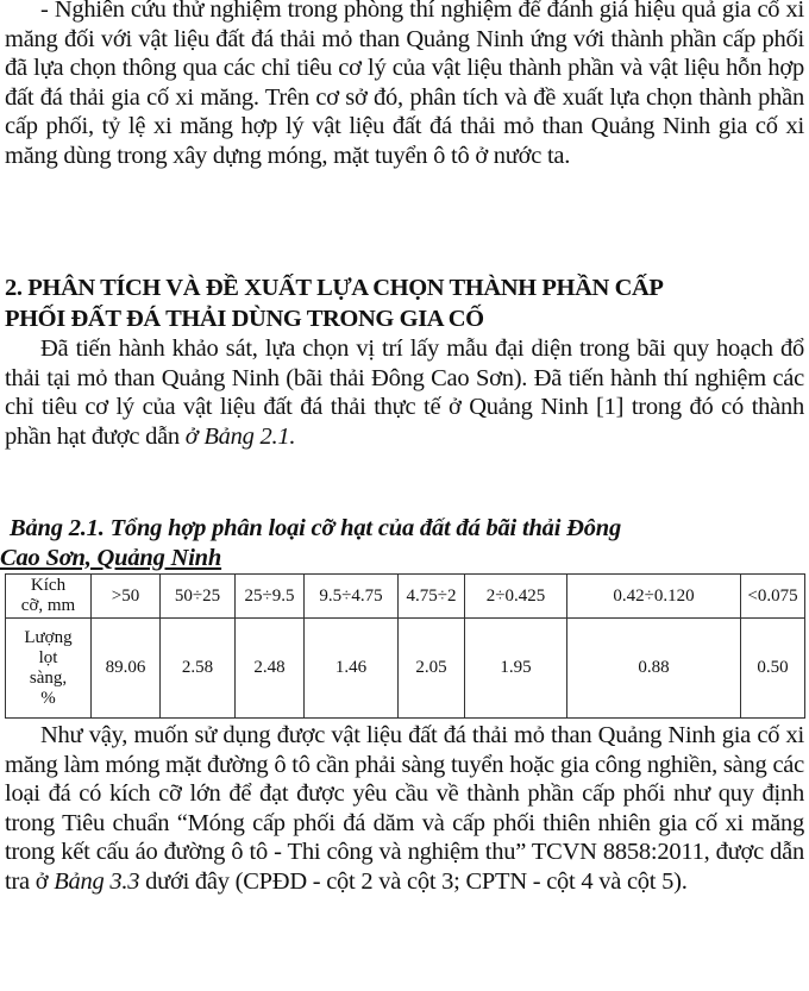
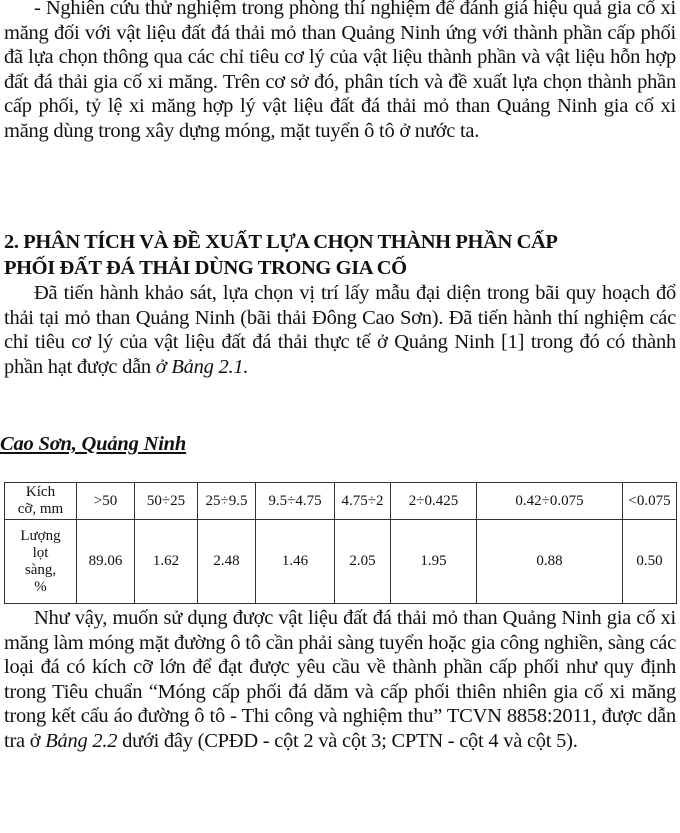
  - Nghiên cứu thử nghiệm trong phòng thí nghiệm để đánh giá hiệu quả gia cố xi măng đối với vật liệu đất đá thải mỏ than Quảng Ninh ứng với thành phần cấp phối đã lựa chọn thông qua các chỉ tiêu cơ lý của vật liệu thành phần và vật liệu hỗn hợp đất đá thải gia cố xi măng. Trên cơ sở đó, phân tích và đề xuất lựa chọn thành phần cấp phối, tỷ lệ xi măng hợp lý vật liệu đất đá thải mỏ than Quảng Ninh gia cố xi măng dùng trong xây dựng móng, mặt tuyển ô tô ở nước ta.
  2. PHÂN TÍCH VÀ ĐỀ XUẤT LỰA CHỌN THÀNH PHẦN CẤP
  PHỐI ĐẤT ĐÁ THẢI DÙNG TRONG GIA CỐ
  Đã tiến hành khảo sát, lựa chọn vị trí lấy mẫu đại diện trong bãi quy hoạch đổ thải tại mỏ than Quảng Ninh (bãi thải Đông Cao Sơn). Đã tiến hành thí nghiệm các chỉ tiêu cơ lý của vật liệu đất đá thải thực tế ở Quảng Ninh [1] trong đó có thành phần hạt được dẫn ở Bảng 2.1.
- Bảng 2.1. Tổng hợp phân loại cỡ hạt của đất đá bãi thải Đông
  Cao Sơn, Quảng Ninh
- Kích cỡ, mm	>50	50÷25	25÷9.5	9.5÷4.75	4.75÷2	2÷0.425	0.42÷0.120	<0.075
+ Kích cỡ, mm	>50	50÷25	25÷9.5	9.5÷4.75	4.75÷2	2÷0.425	0.42÷0.075	<0.075
- Lượng lọt sàng, %	89.06	2.58	2.48	1.46	2.05	1.95	0.88	0.50
+ Lượng lọt sàng, %	89.06	1.62	2.48	1.46	2.05	1.95	0.88	0.50
- Như vậy, muốn sử dụng được vật liệu đất đá thải mỏ than Quảng Ninh gia cố xi măng làm móng mặt đường ô tô cần phải sàng tuyển hoặc gia công nghiền, sàng các loại đá có kích cỡ lớn để đạt được yêu cầu về thành phần cấp phối như quy định trong Tiêu chuẩn “Móng cấp phối đá dăm và cấp phối thiên nhiên gia cố xi măng trong kết cấu áo đường ô tô - Thi công và nghiệm thu” TCVN 8858:2011, được dẫn tra ở Bảng 3.3 dưới đây (CPĐD - cột 2 và cột 3; CPTN - cột 4 và cột 5).
+ Như vậy, muốn sử dụng được vật liệu đất đá thải mỏ than Quảng Ninh gia cố xi măng làm móng mặt đường ô tô cần phải sàng tuyển hoặc gia công nghiền, sàng các loại đá có kích cỡ lớn để đạt được yêu cầu về thành phần cấp phối như quy định trong Tiêu chuẩn “Móng cấp phối đá dăm và cấp phối thiên nhiên gia cố xi măng trong kết cấu áo đường ô tô - Thi công và nghiệm thu” TCVN 8858:2011, được dẫn tra ở Bảng 2.2 dưới đây (CPĐD - cột 2 và cột 3; CPTN - cột 4 và cột 5).
